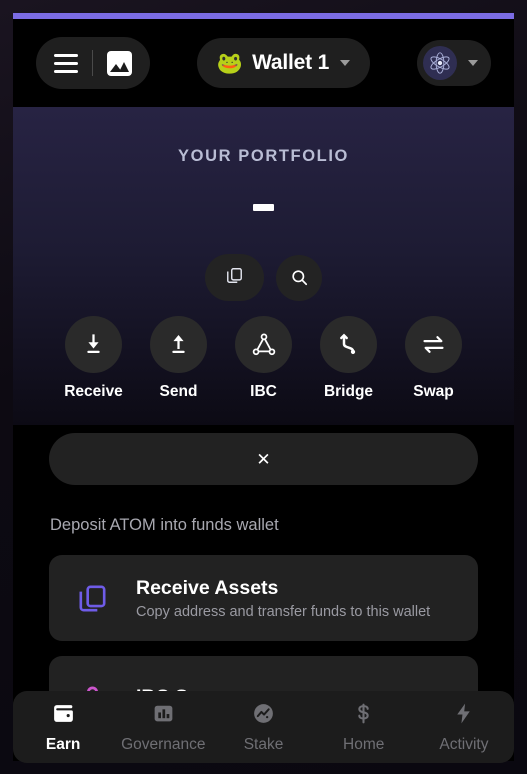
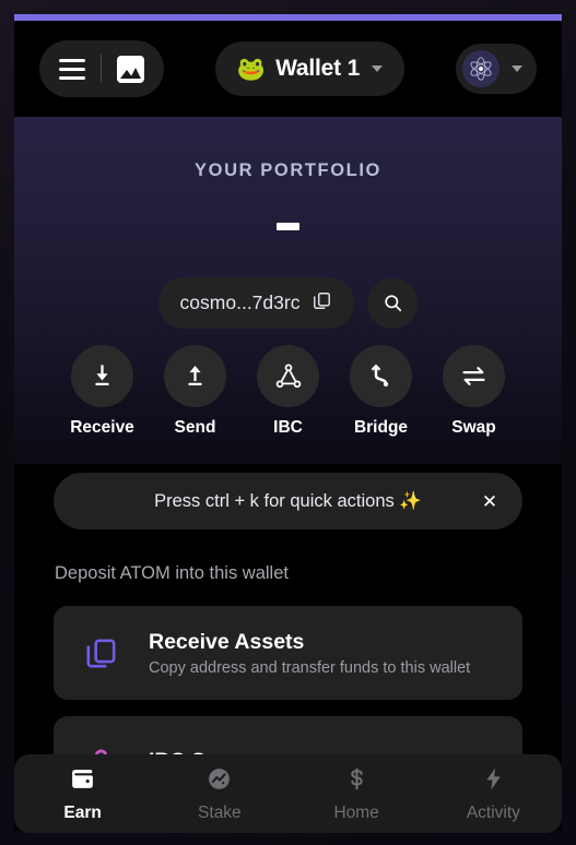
  🐸
  Wallet 1
  YOUR PORTFOLIO
+ cosmo...7d3rc
  Receive
  Send
  IBC
  Bridge
  Swap
+ Press ctrl + k for quick actions ✨
  ✕
- Deposit ATOM into funds wallet
+ Deposit ATOM into this wallet
  Receive Assets
  Copy address and transfer funds to this wallet
  Earn
- Governance
  Stake
  Home
  Activity
